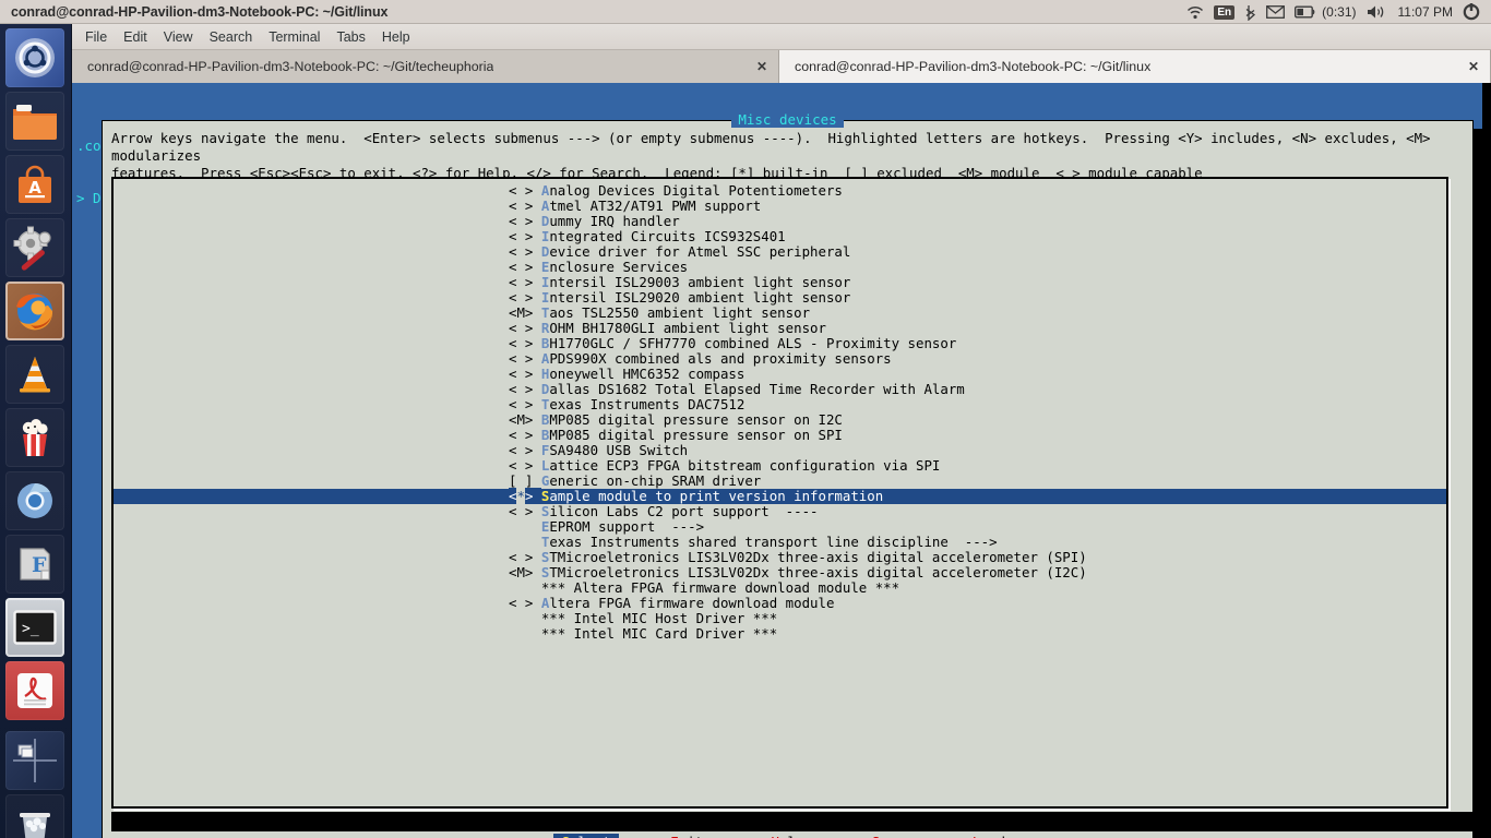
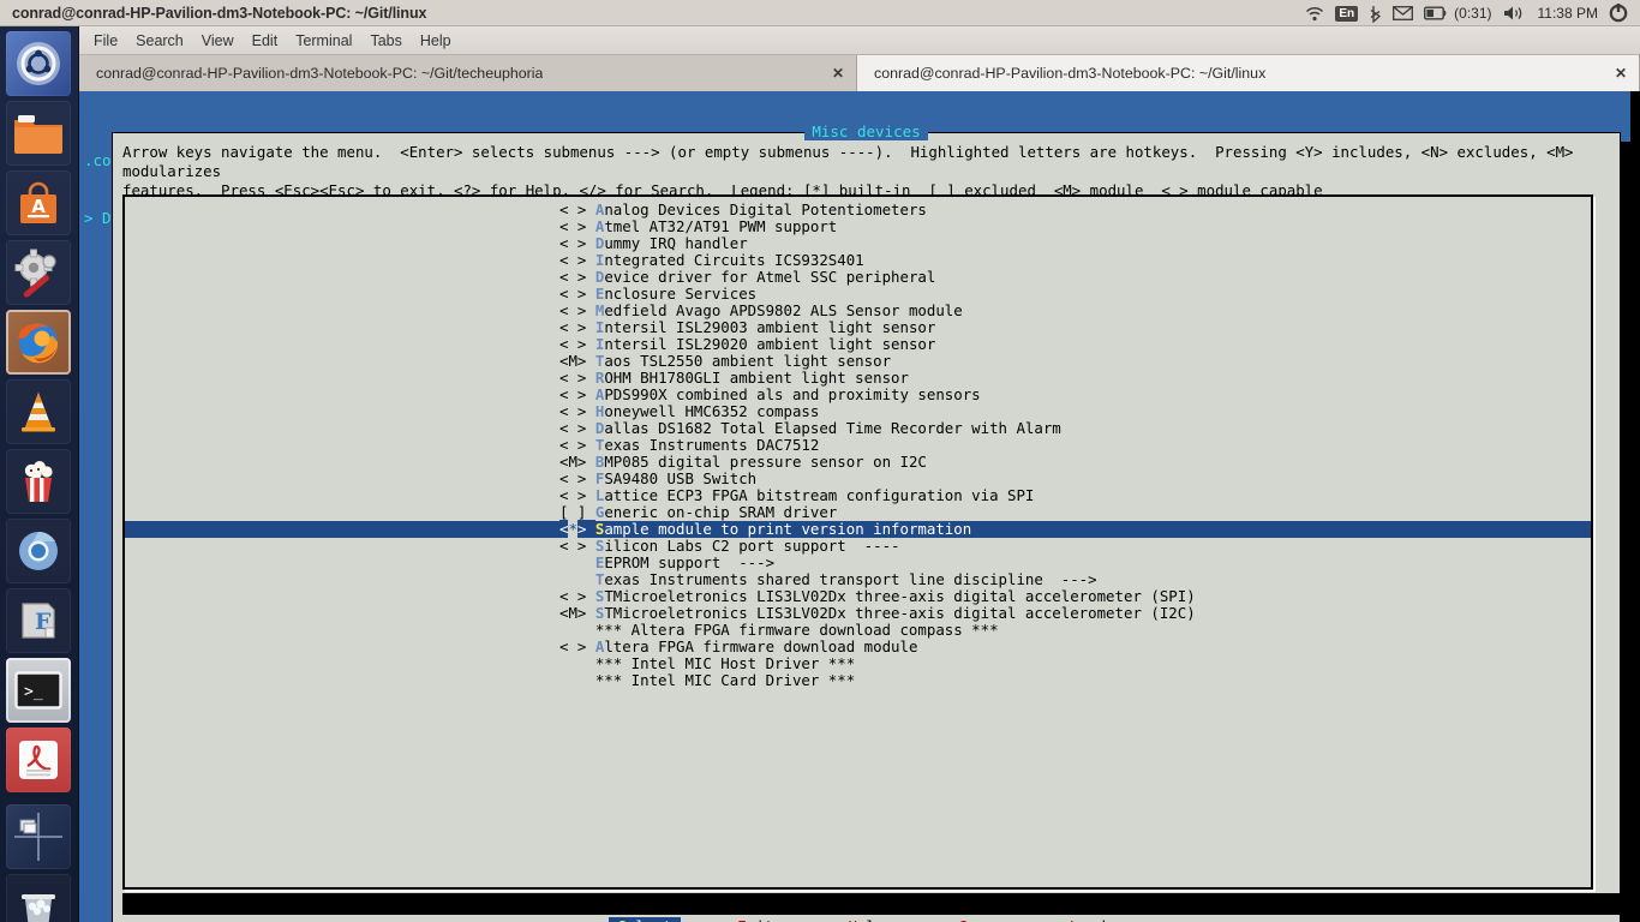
  conrad@conrad-HP-Pavilion-dm3-Notebook-PC: ~/Git/linux
  En
  (0:31)
- 11:07 PM
+ 11:38 PM
  A
  F
  >_
  File
- Edit
+ Search
  View
- Search
+ Edit
  Terminal
  Tabs
  Help
  conrad@conrad-HP-Pavilion-dm3-Notebook-PC: ~/Git/techeuphoria
  ✕
  conrad@conrad-HP-Pavilion-dm3-Notebook-PC: ~/Git/linux
  ✕
  Misc devices
  Arrow keys navigate the menu. <Enter> selects submenus ---> (or empty submenus ----). Highlighted letters are hotkeys. Pressing <Y> includes, <N> excludes, <M> modularizes
  features. Press <Esc><Esc> to exit, <?> for Help, </> for Search. Legend: [*] built-in [ ] excluded <M> module < > module capable
  < > Analog Devices Digital Potentiometers
  < > Atmel AT32/AT91 PWM support
  < > Dummy IRQ handler
  < > Integrated Circuits ICS932S401
  < > Device driver for Atmel SSC peripheral
  < > Enclosure Services
+ < > Medfield Avago APDS9802 ALS Sensor module
  < > Intersil ISL29003 ambient light sensor
  < > Intersil ISL29020 ambient light sensor
  <M> Taos TSL2550 ambient light sensor
  < > ROHM BH1780GLI ambient light sensor
- < > BH1770GLC / SFH7770 combined ALS - Proximity sensor
  < > APDS990X combined als and proximity sensors
  < > Honeywell HMC6352 compass
  < > Dallas DS1682 Total Elapsed Time Recorder with Alarm
  < > Texas Instruments DAC7512
  <M> BMP085 digital pressure sensor on I2C
- < > BMP085 digital pressure sensor on SPI
  < > FSA9480 USB Switch
  < > Lattice ECP3 FPGA bitstream configuration via SPI
  [ ] Generic on-chip SRAM driver
  <*> Sample module to print version information
  < > Silicon Labs C2 port support ----
  EEPROM support --->
  Texas Instruments shared transport line discipline --->
  < > STMicroeletronics LIS3LV02Dx three-axis digital accelerometer (SPI)
  <M> STMicroeletronics LIS3LV02Dx three-axis digital accelerometer (I2C)
- *** Altera FPGA firmware download module ***
+ *** Altera FPGA firmware download compass ***
  < > Altera FPGA firmware download module
  *** Intel MIC Host Driver ***
  *** Intel MIC Card Driver ***
